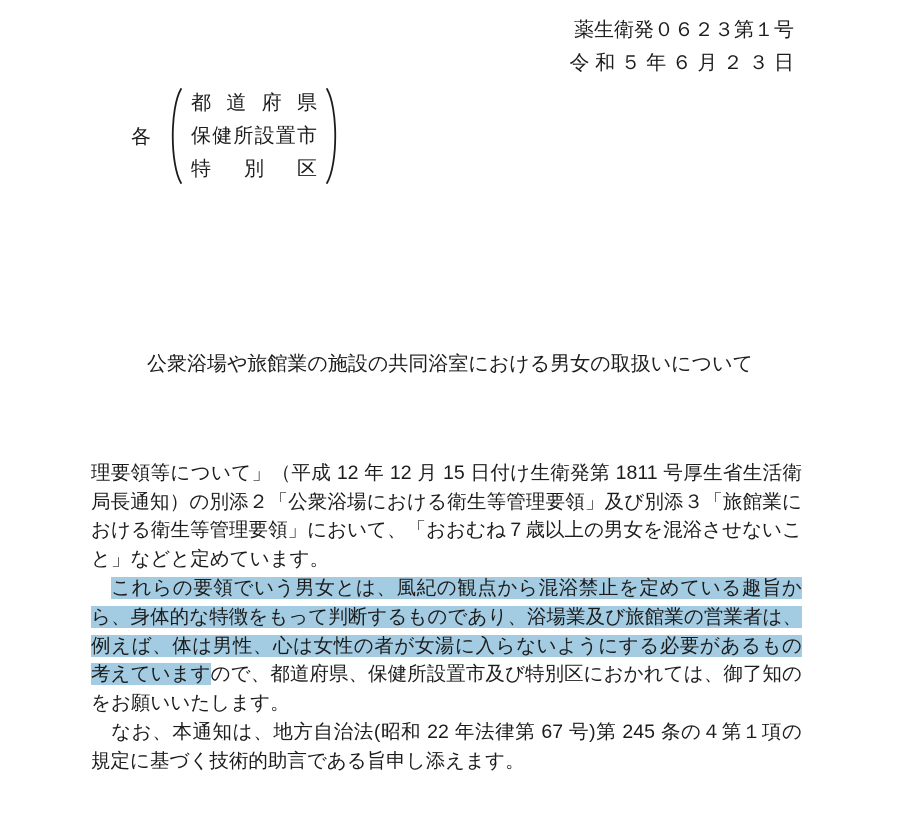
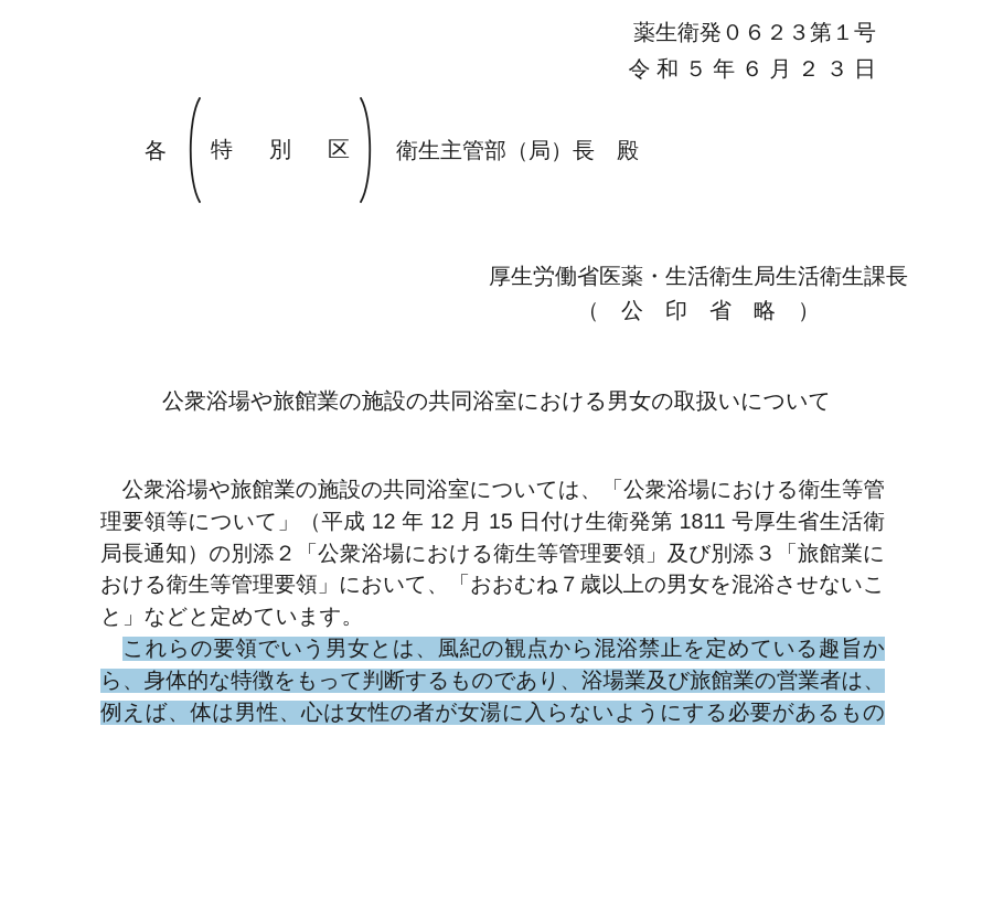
  薬生衛発０６２３第１号
  令 和 ５ 年 ６ 月 ２ ３ 日
  各
- 都道府県
- 保健所設置市
  特別区
+ 衛生主管部（局）長 殿
+ 厚生労働省医薬・生活衛生局生活衛生課長
+ （ 公 印 省 略 ）
  公衆浴場や旅館業の施設の共同浴室における男女の取扱いについて
+ 公衆浴場や旅館業の施設の共同浴室については、「公衆浴場における衛生等管
  理要領等について」（平成 12 年 12 月 15 日付け生衛発第 1811 号厚生省生活衛
  局長通知）の別添２「公衆浴場における衛生等管理要領」及び別添３「旅館業に
  おける衛生等管理要領」において、「おおむね７歳以上の男女を混浴させないこ
  と」などと定めています。
  これらの要領でいう男女とは、風紀の観点から混浴禁止を定めている趣旨か
  ら、身体的な特徴をもって判断するものであり、浴場業及び旅館業の営業者は、
  例えば、体は男性、心は女性の者が女湯に入らないようにする必要があるもの
- 考えていますので、都道府県、保健所設置市及び特別区におかれては、御了知の
- をお願いいたします。
- なお、本通知は、地方自治法(昭和 22 年法律第 67 号)第 245 条の４第１項の
- 規定に基づく技術的助言である旨申し添えます。
